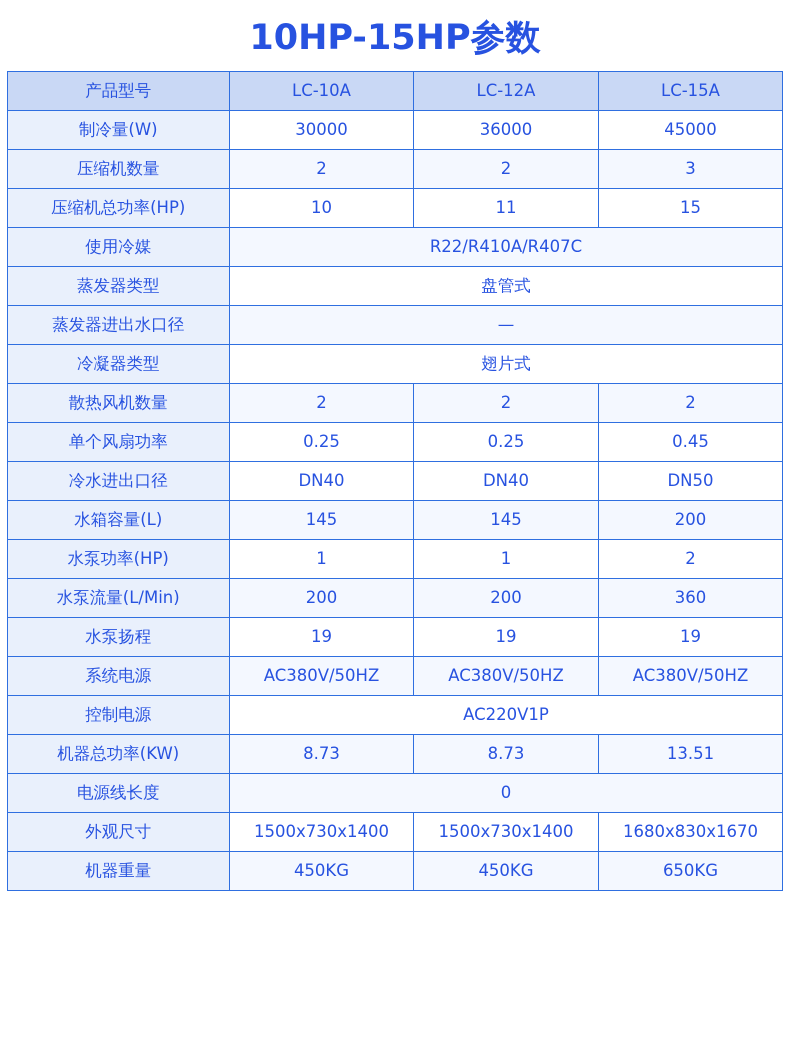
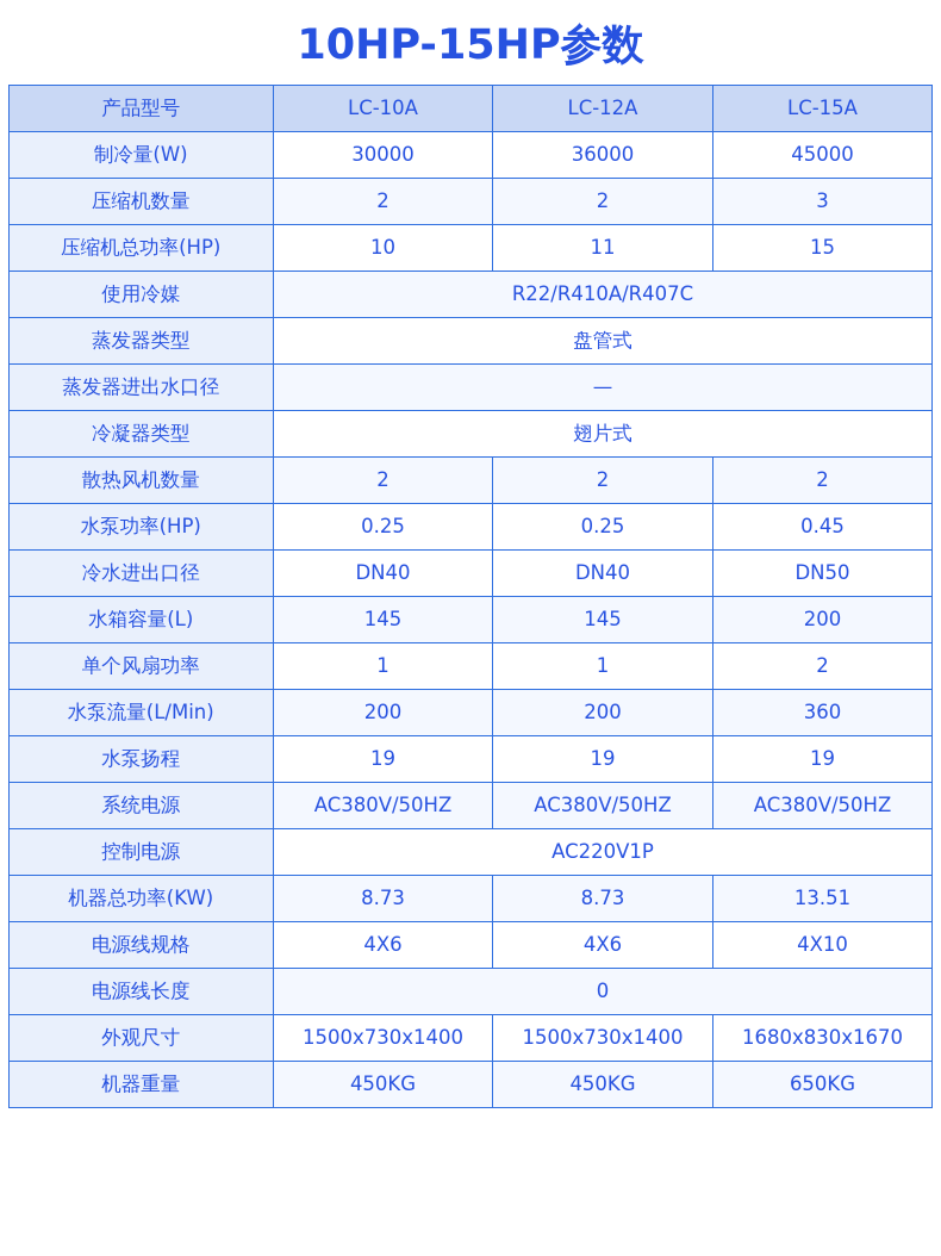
  10HP-15HP参数
  产品型号	LC-10A	LC-12A	LC-15A
  制冷量(W)	30000	36000	45000
  压缩机数量	2	2	3
  压缩机总功率(HP)	10	11	15
  使用冷媒	R22/R410A/R407C
  蒸发器类型	盘管式
  蒸发器进出水口径	—
  冷凝器类型	翅片式
  散热风机数量	2	2	2
- 单个风扇功率	0.25	0.25	0.45
+ 水泵功率(HP)	0.25	0.25	0.45
  冷水进出口径	DN40	DN40	DN50
  水箱容量(L)	145	145	200
- 水泵功率(HP)	1	1	2
+ 单个风扇功率	1	1	2
  水泵流量(L/Min)	200	200	360
  水泵扬程	19	19	19
  系统电源	AC380V/50HZ	AC380V/50HZ	AC380V/50HZ
  控制电源	AC220V1P
  机器总功率(KW)	8.73	8.73	13.51
+ 电源线规格	4X6	4X6	4X10
  电源线长度	0
  外观尺寸	1500x730x1400	1500x730x1400	1680x830x1670
  机器重量	450KG	450KG	650KG
